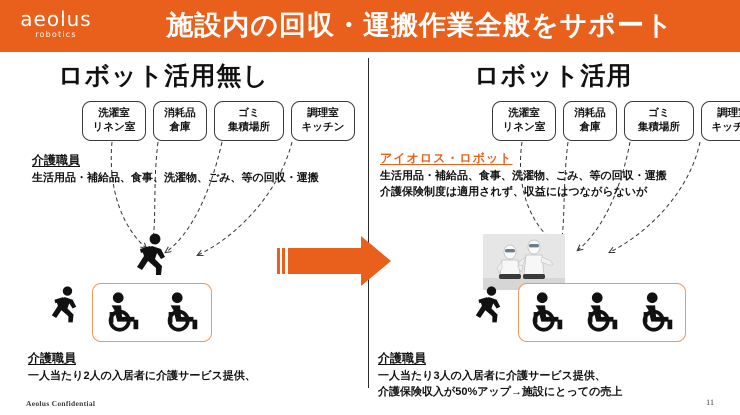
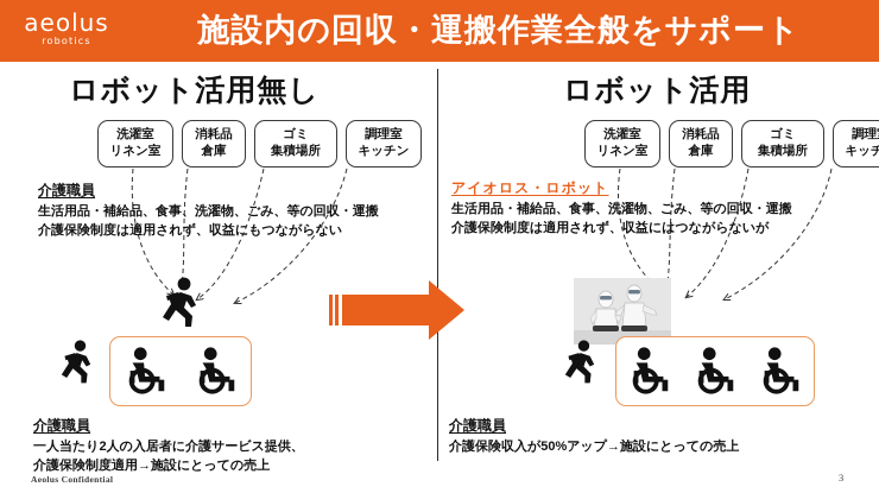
  aeolus
  robotics
  施設内の回収・運搬作業全般をサポート
  ロボット活用無し
  ロボット活用
  洗濯室
  リネン室
  消耗品
  倉庫
  ゴミ
  集積場所
  調理室
  キッチン
  洗濯室
  リネン室
  消耗品
  倉庫
  ゴミ
  集積場所
  キッチ
  介護職員
  生活用品・補給品、食事、洗濯物、ごみ、等の回収・運搬
+ 介護保険制度は適用されず、収益にもつながらない
  アイオロス・ロボット
  生活用品・補給品、食事、洗濯物、ごみ、等の回収・運搬
  介護保険制度は適用されず、収益にはつながらないが
  介護職員
  一人当たり2人の入居者に介護サービス提供、
+ 介護保険制度適用→施設にとっての売上
  介護職員
- 一人当たり3人の入居者に介護サービス提供、
  介護保険収入が50%アップ→施設にとっての売上
  Aeolus Confidential
- 11
+ 3
